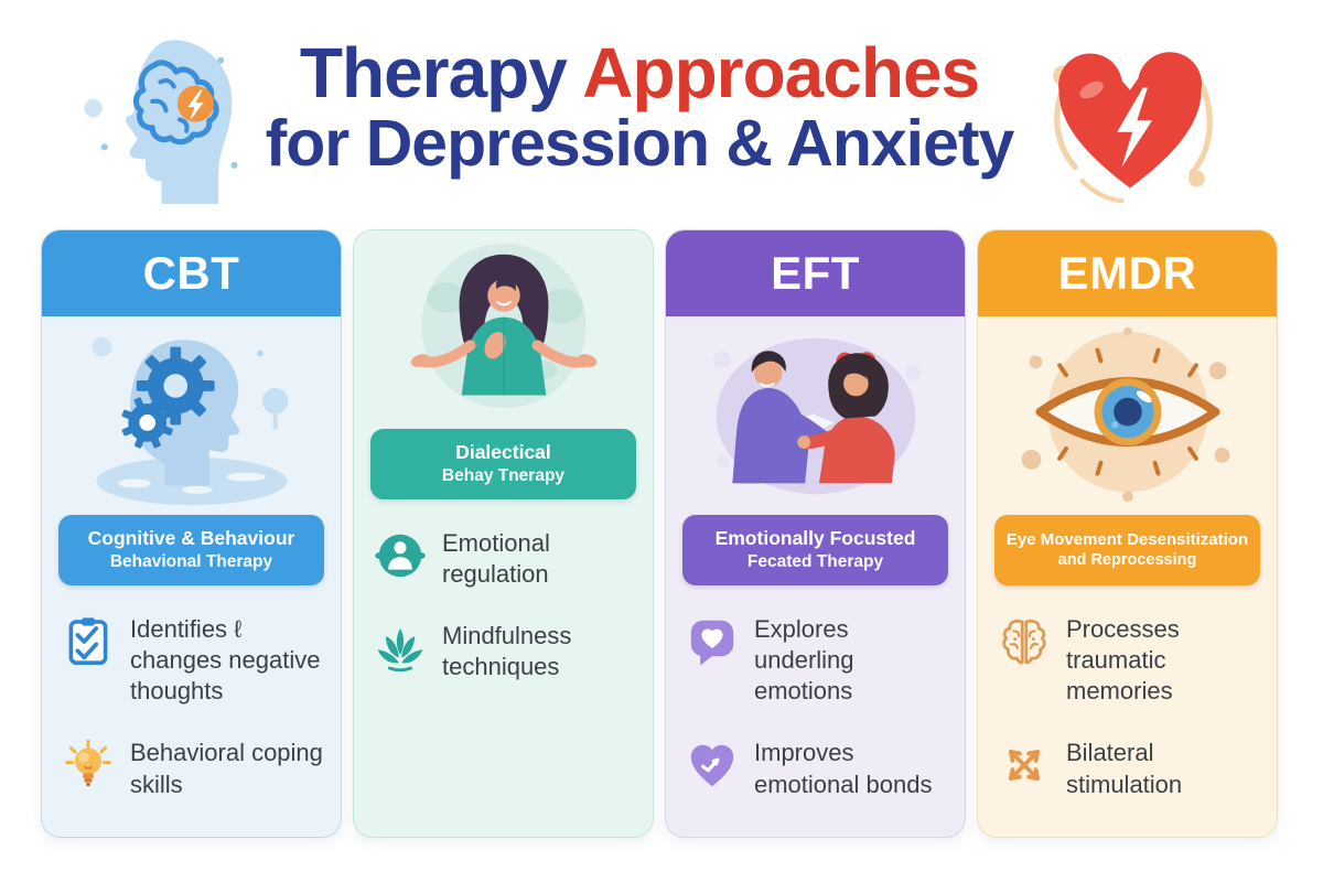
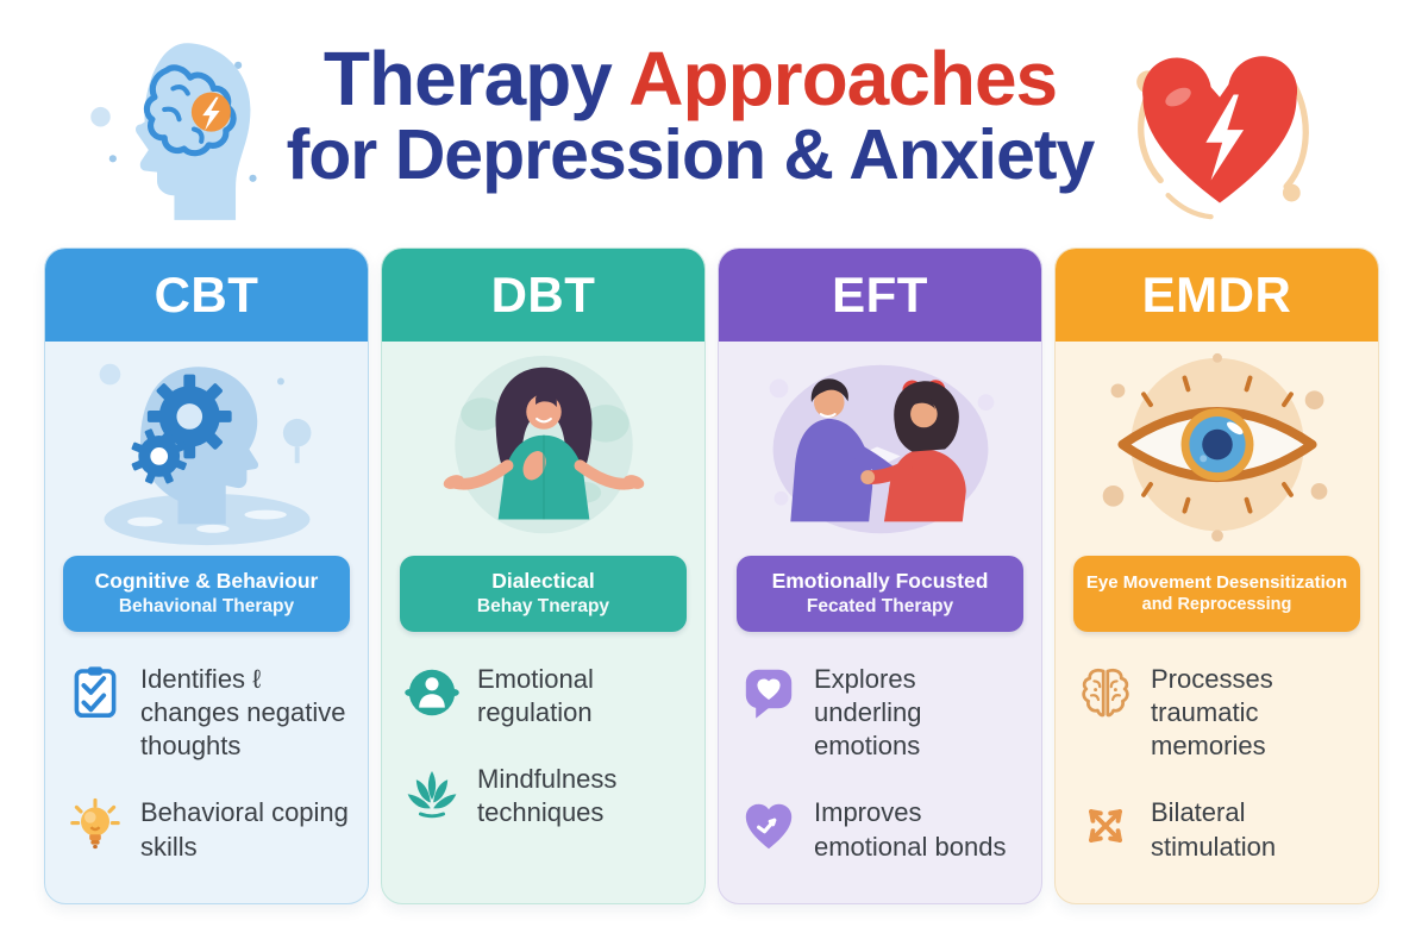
  Therapy Approaches
  for Depression & Anxiety
  CBT
  Cognitive & Behaviour
  Behavional Therapy
  Identifies ℓ changes negative thoughts
  Behavioral coping skills
+ DBT
  Dialectical
  Behay Tnerapy
  Emotional regulation
  Mindfulness techniques
  EFT
  Emotionally Focusted
  Fecated Therapy
  Explores underling emotions
  Improves emotional bonds
  EMDR
  Eye Movement Desensitization
  and Reprocessing
  Processes traumatic memories
  Bilateral stimulation
